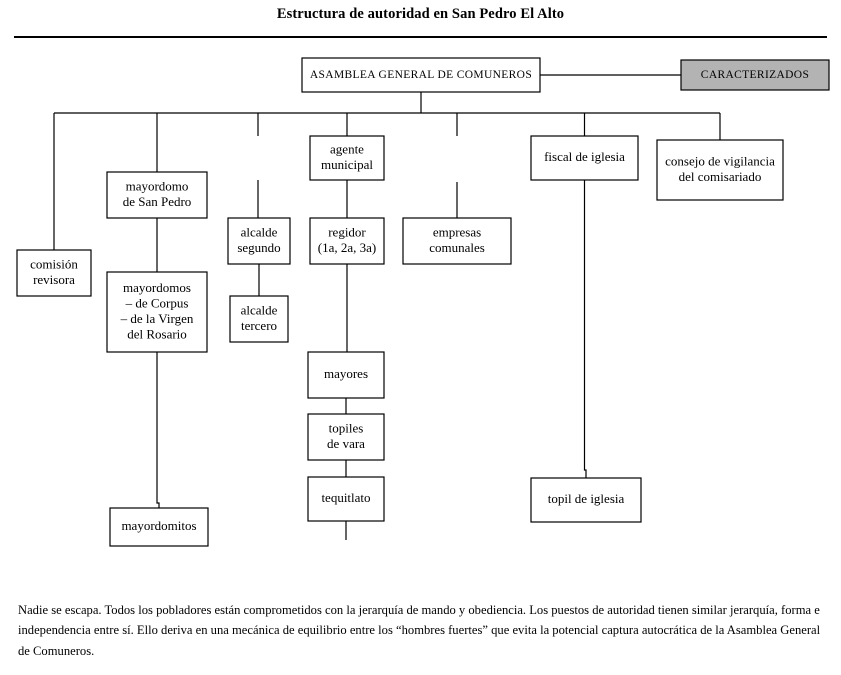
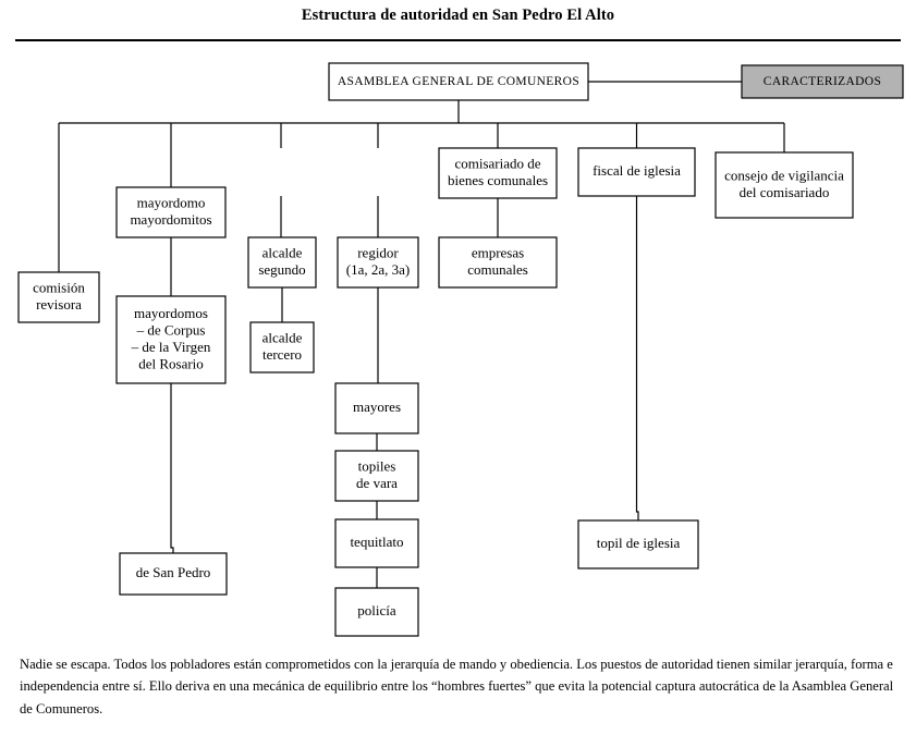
  Estructura de autoridad en San Pedro El Alto
  ASAMBLEA GENERAL DE COMUNEROS
  CARACTERIZADOS
  comisión revisora
- mayordomo de San Pedro
+ mayordomo mayordomitos
  mayordomos – de Corpus – de la Virgen del Rosario
- mayordomitos
+ de San Pedro
  alcalde segundo
  alcalde tercero
- agente municipal
  regidor (1a, 2a, 3a)
  mayores
  topiles de vara
  tequitlato
+ policía
+ comisariado de bienes comunales
  empresas comunales
  fiscal de iglesia
  topil de iglesia
  consejo de vigilancia del comisariado
  Nadie se escapa. Todos los pobladores están comprometidos con la jerarquía de mando y obediencia. Los puestos de autoridad tienen similar jerarquía, forma e independencia entre sí. Ello deriva en una mecánica de equilibrio entre los “hombres fuertes” que evita la potencial captura autocrática de la Asamblea General de Comuneros.
